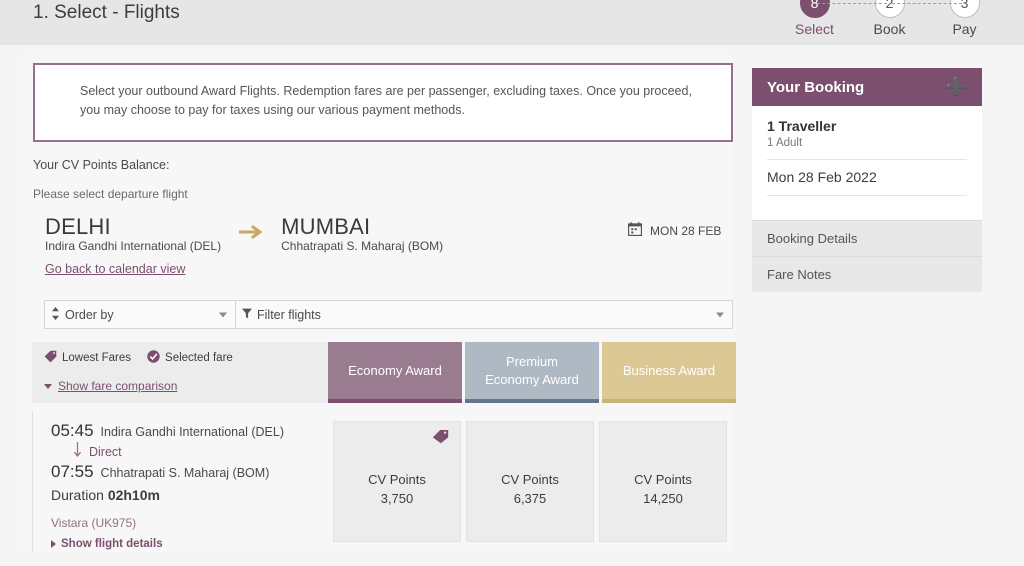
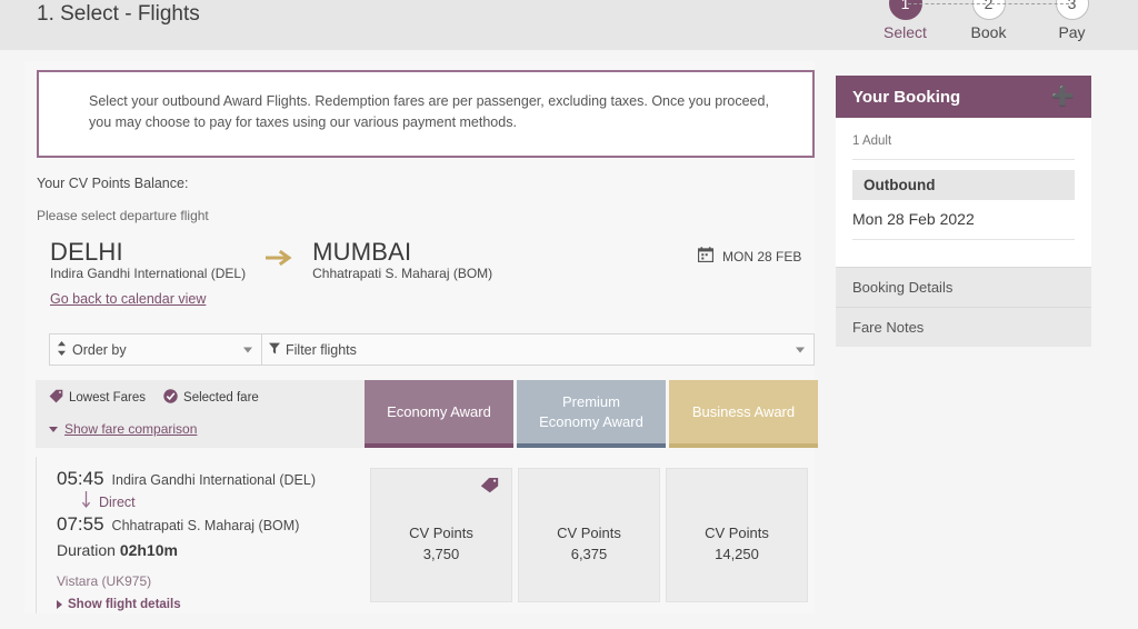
  1. Select - Flights
- 8
+ 1
  Select
  2
  Book
  3
  Pay
  Select your outbound Award Flights. Redemption fares are per passenger, excluding taxes. Once you proceed, you may choose to pay for taxes using our various payment methods.
  Your CV Points Balance:
  Please select departure flight
  DELHI
  Indira Gandhi International (DEL)
  MUMBAI
  Chhatrapati S. Maharaj (BOM)
  MON 28 FEB
  Go back to calendar view
  Order by
  Filter flights
  Lowest Fares
  Selected fare
  Show fare comparison
  Economy Award
  Premium
  Economy Award
  Business Award
  05:45
  Indira Gandhi International (DEL)
  Direct
  07:55
  Chhatrapati S. Maharaj (BOM)
  Duration 02h10m
  Vistara (UK975)
  Show flight details
  CV Points
  3,750
  CV Points
  6,375
  CV Points
  14,250
  Your Booking
  ➕
- 1 Traveller
  1 Adult
+ Outbound
  Mon 28 Feb 2022
  Booking Details
  Fare Notes
